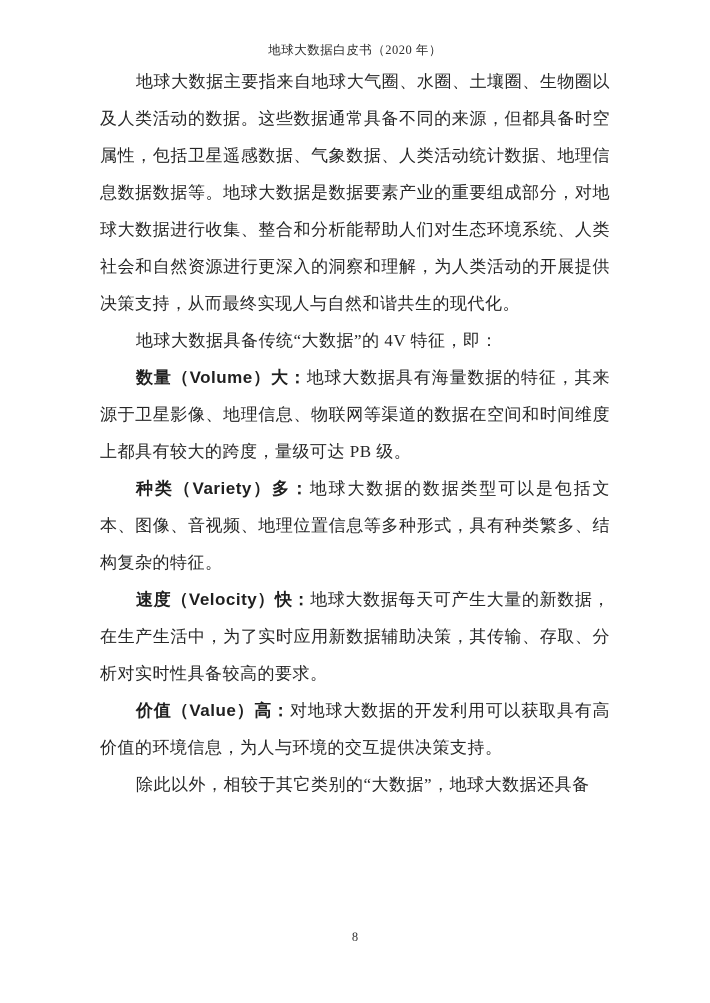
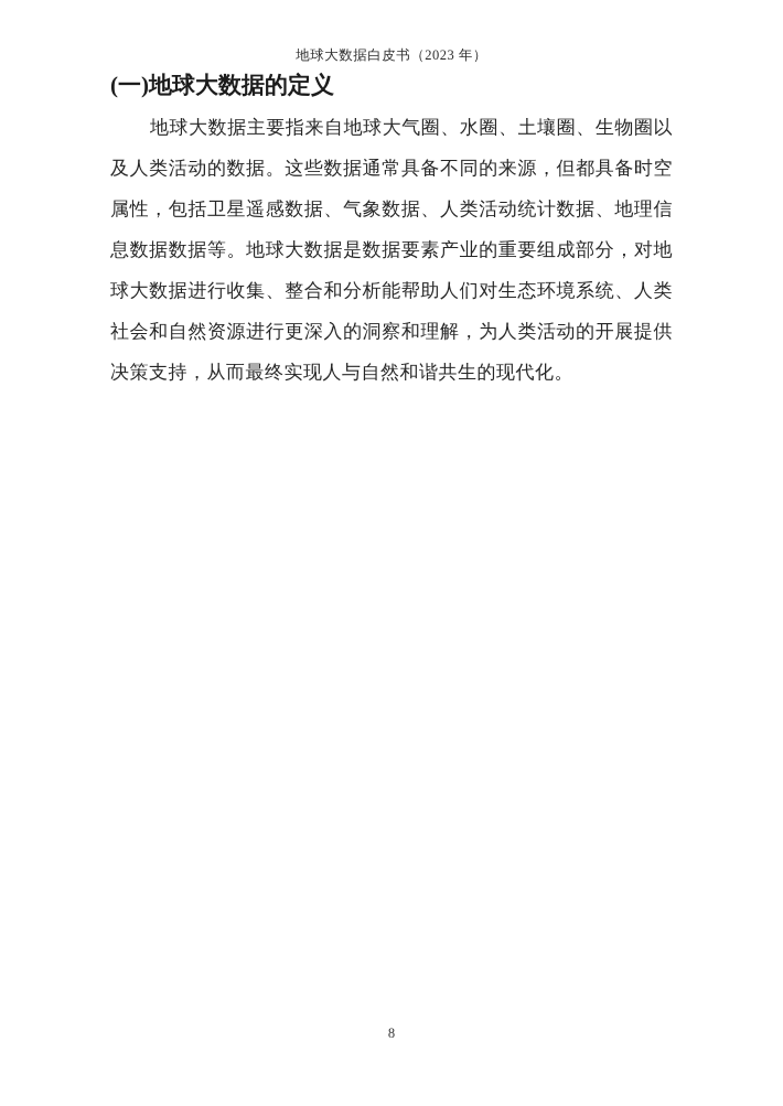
- 地球大数据白皮书（2020 年）
+ 地球大数据白皮书（2023 年）
+ (一)地球大数据的定义
  地球大数据主要指来自地球大气圈、水圈、土壤圈、生物圈以及人类活动的数据。这些数据通常具备不同的来源，但都具备时空属性，包括卫星遥感数据、气象数据、人类活动统计数据、地理信息数据数据等。地球大数据是数据要素产业的重要组成部分，对地球大数据进行收集、整合和分析能帮助人们对生态环境系统、人类社会和自然资源进行更深入的洞察和理解，为人类活动的开展提供决策支持，从而最终实现人与自然和谐共生的现代化。
- 地球大数据具备传统“大数据”的 4V 特征，即：
- 数量（Volume）大：地球大数据具有海量数据的特征，其来源于卫星影像、地理信息、物联网等渠道的数据在空间和时间维度上都具有较大的跨度，量级可达 PB 级。
- 种类（Variety）多：地球大数据的数据类型可以是包括文本、图像、音视频、地理位置信息等多种形式，具有种类繁多、结构复杂的特征。
- 速度（Velocity）快：地球大数据每天可产生大量的新数据，在生产生活中，为了实时应用新数据辅助决策，其传输、存取、分析对实时性具备较高的要求。
- 价值（Value）高：对地球大数据的开发利用可以获取具有高价值的环境信息，为人与环境的交互提供决策支持。
- 除此以外，相较于其它类别的“大数据”，地球大数据还具备
  8
